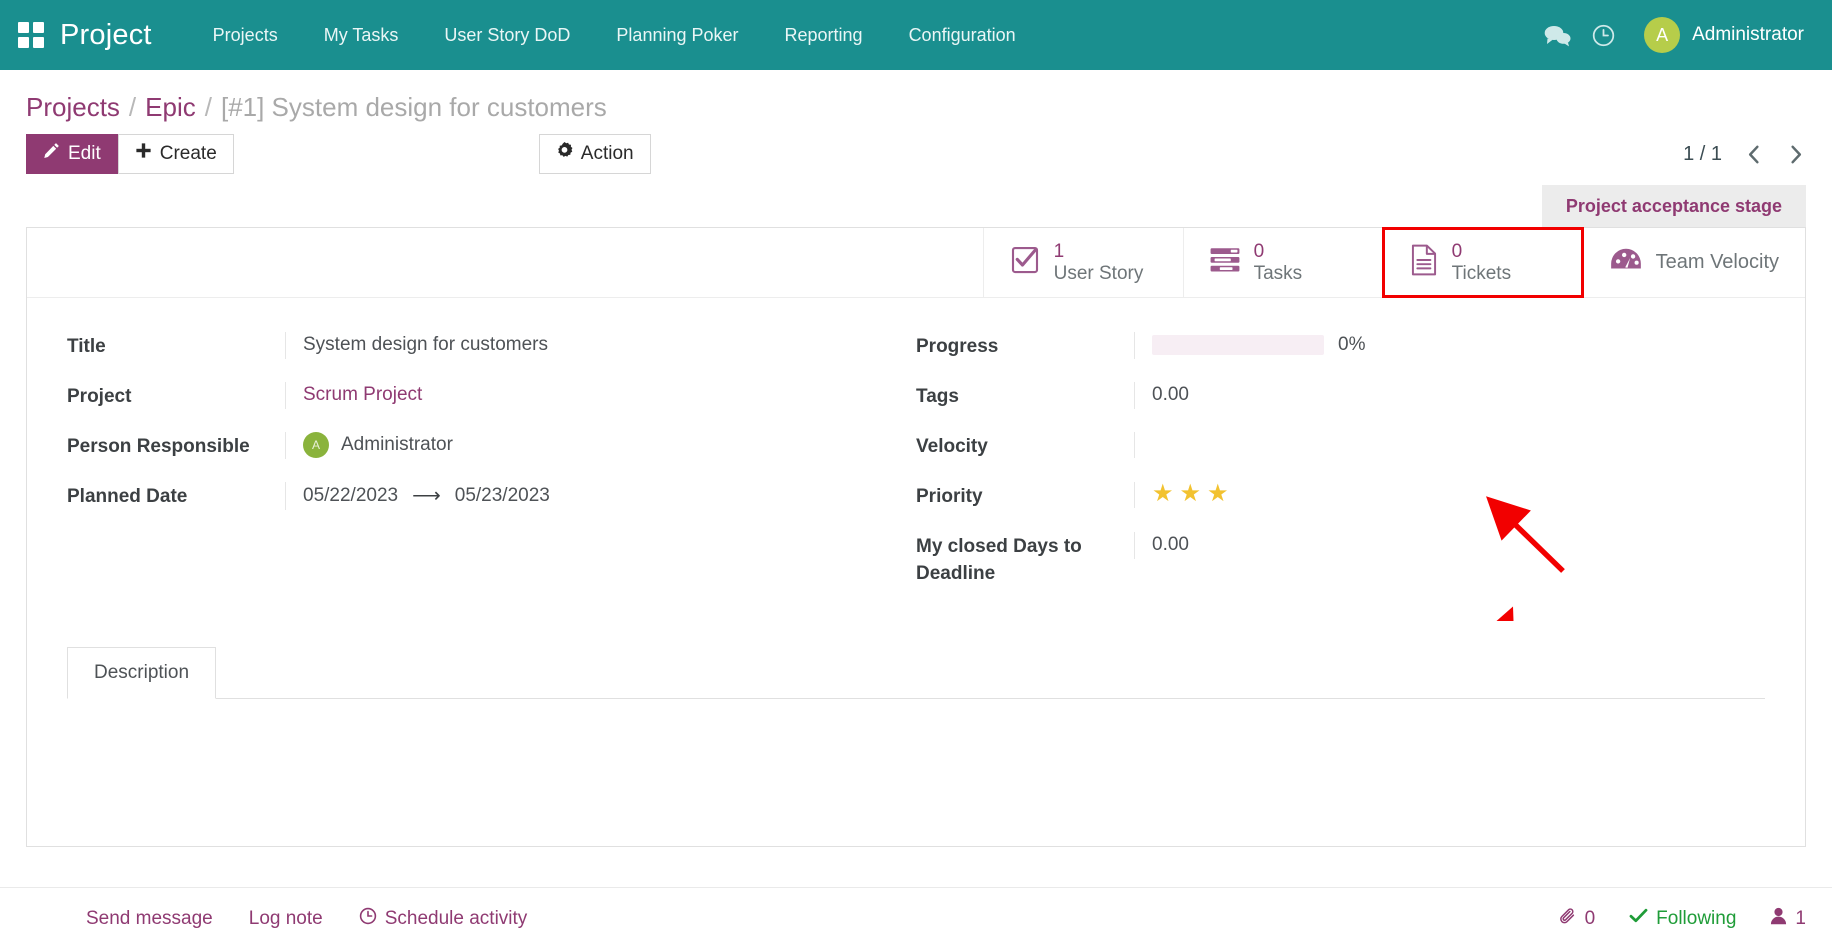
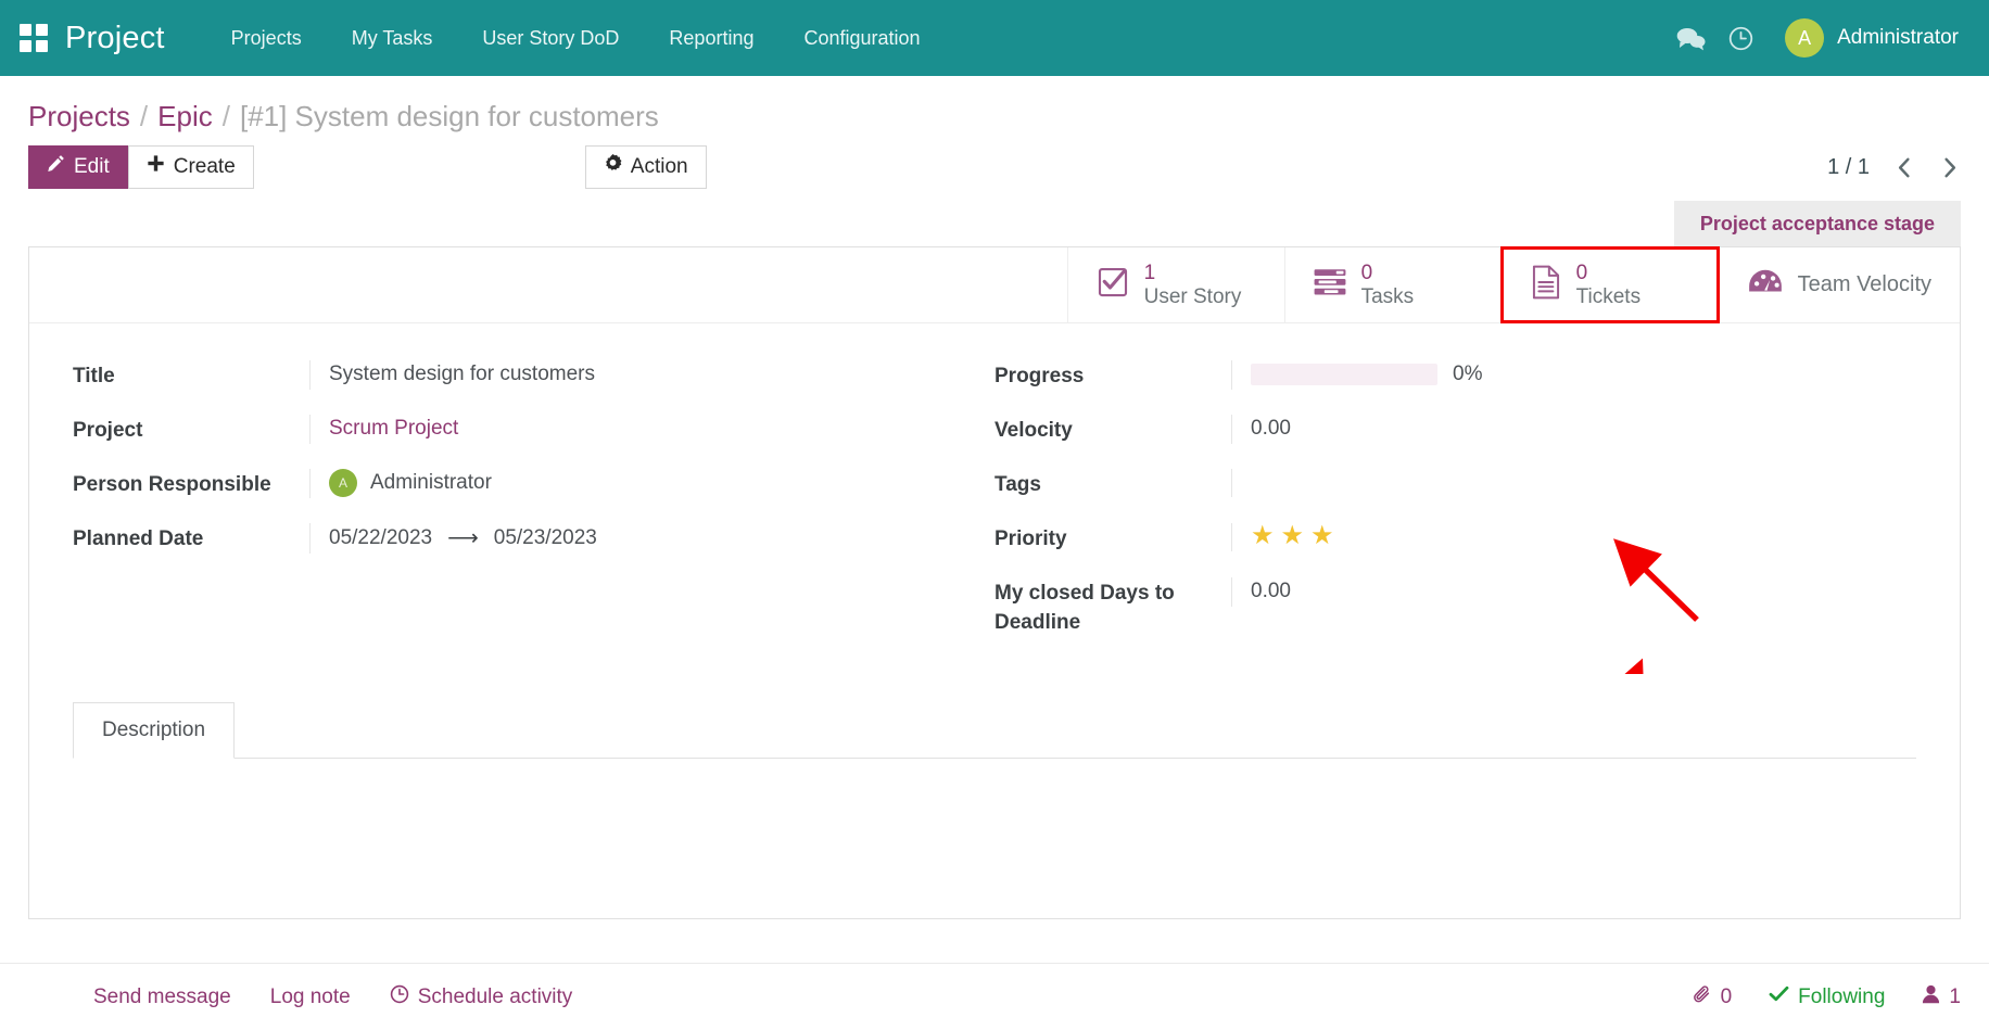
  Project
  Projects
  My Tasks
  User Story DoD
- Planning Poker
  Reporting
  Configuration
  A
  Administrator
  Projects
  /
  Epic
  /
  [#1] System design for customers
  Edit
  Create
  Action
  1 / 1
  Project acceptance stage
  1
  User Story
  0
  Tasks
  0
  Tickets
  Team Velocity
  Title
  System design for customers
  Project
  Scrum Project
  Person Responsible
  A
  Administrator
  Planned Date
  05/22/2023
  ⟶
  05/23/2023
  Progress
  0%
- Tags
+ Velocity
  0.00
- Velocity
+ Tags
  Priority
  ★
  ★
  ★
  My closed Days to Deadline
  0.00
  Description
  Send message
  Log note
  Schedule activity
  0
  Following
  1
